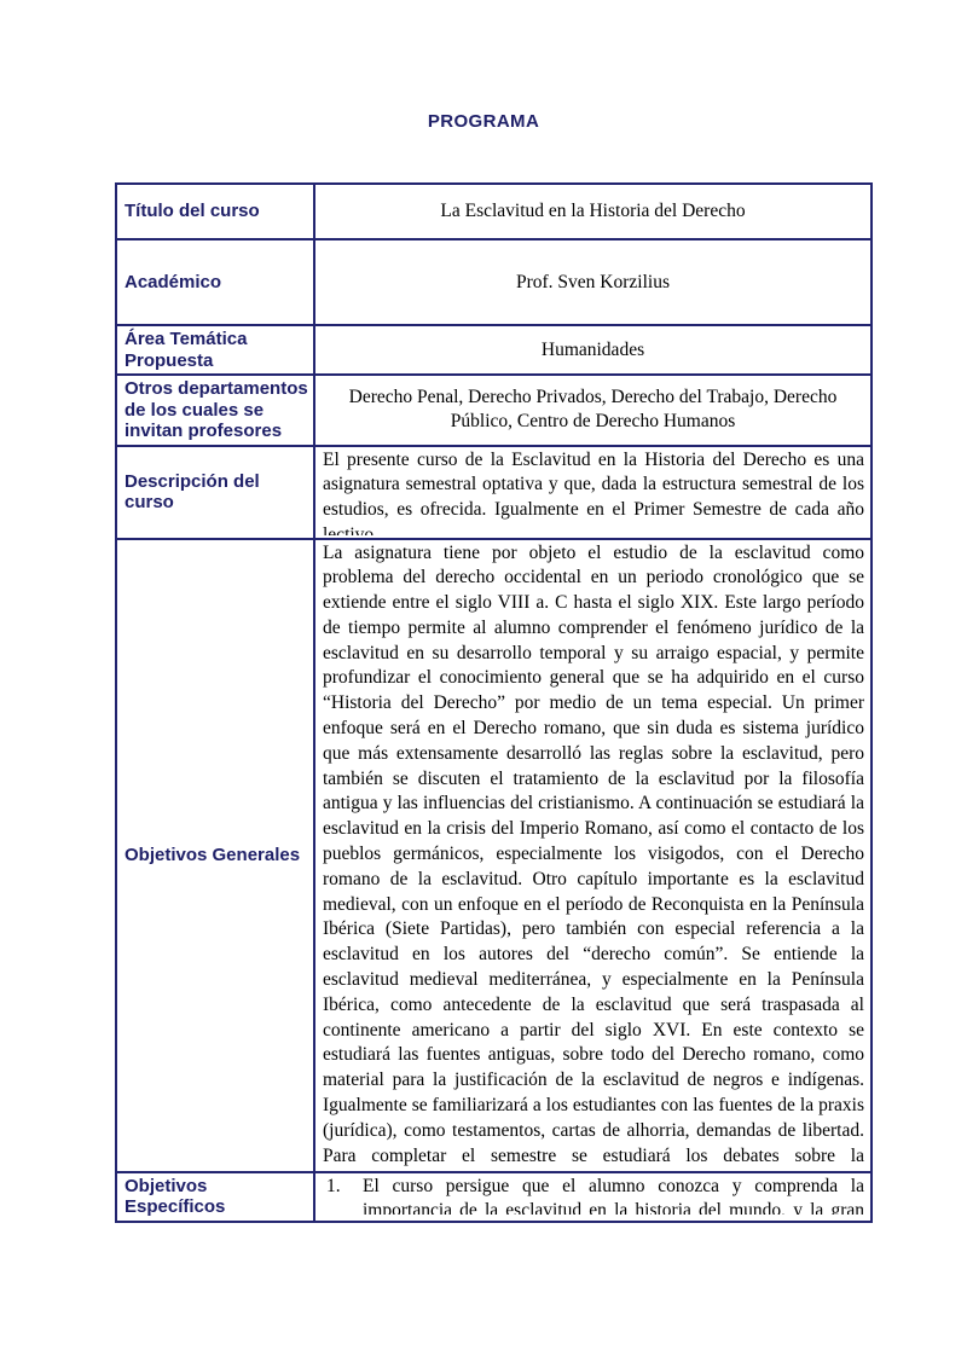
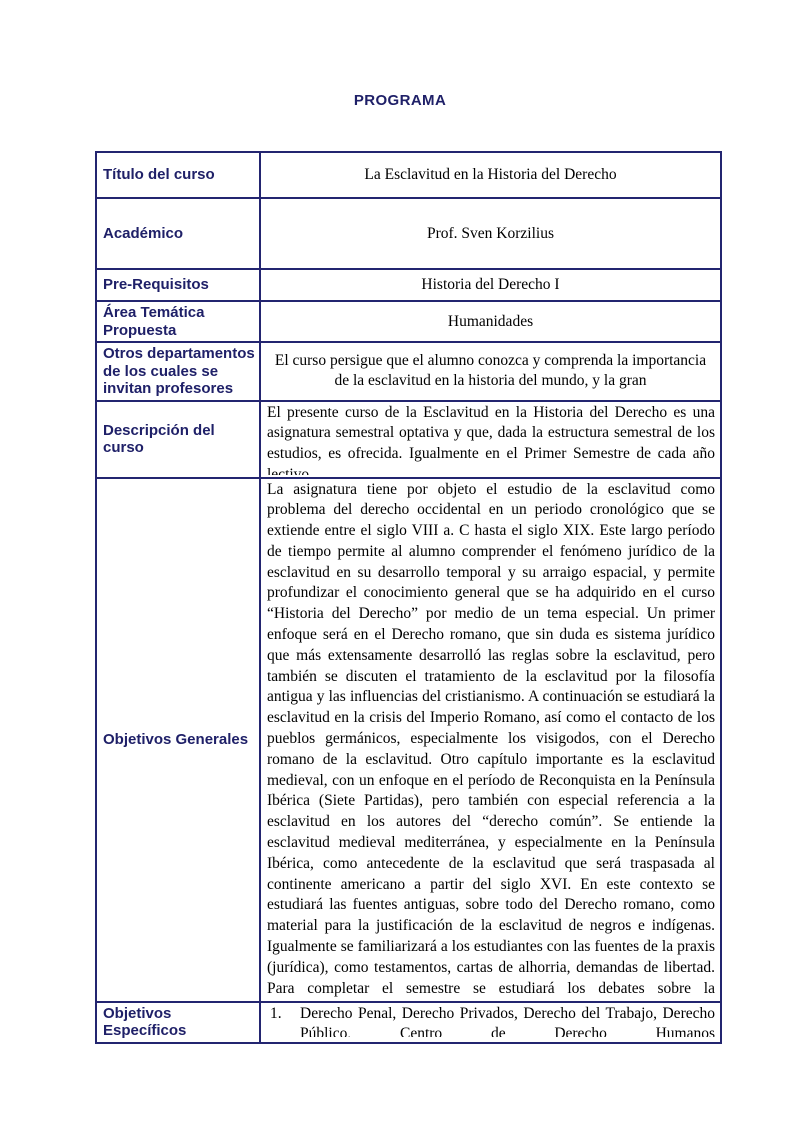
  PROGRAMA
  Título del curso	La Esclavitud en la Historia del Derecho
  Académico	Prof. Sven Korzilius
+ Pre-Requisitos	Historia del Derecho I
  Área Temática Propuesta	Humanidades
- Otros departamentos de los cuales se invitan profesores	Derecho Penal, Derecho Privados, Derecho del Trabajo, Derecho Público, Centro de Derecho Humanos
+ Otros departamentos de los cuales se invitan profesores	El curso persigue que el alumno conozca y comprenda la importancia de la esclavitud en la historia del mundo, y la gran
  Descripción del curso	El presente curso de la Esclavitud en la Historia del Derecho es una asignatura semestral optativa y que, dada la estructura semestral de los estudios, es ofrecida. Igualmente en el Primer Semestre de cada año lectivo.
  Objetivos Generales	La asignatura tiene por objeto el estudio de la esclavitud como problema del derecho occidental en un periodo cronológico que se extiende entre el siglo VIII a. C hasta el siglo XIX. Este largo período de tiempo permite al alumno comprender el fenómeno jurídico de la esclavitud en su desarrollo temporal y su arraigo espacial, y permite profundizar el conocimiento general que se ha adquirido en el curso “Historia del Derecho” por medio de un tema especial. Un primer enfoque será en el Derecho romano, que sin duda es sistema jurídico que más extensamente desarrolló las reglas sobre la esclavitud, pero también se discuten el tratamiento de la esclavitud por la filosofía antigua y las influencias del cristianismo. A continuación se estudiará la esclavitud en la crisis del Imperio Romano, así como el contacto de los pueblos germánicos, especialmente los visigodos, con el Derecho romano de la esclavitud. Otro capítulo importante es la esclavitud medieval, con un enfoque en el período de Reconquista en la Península Ibérica (Siete Partidas), pero también con especial referencia a la esclavitud en los autores del “derecho común”. Se entiende la esclavitud medieval mediterránea, y especialmente en la Península Ibérica, como antecedente de la esclavitud que será traspasada al continente americano a partir del siglo XVI. En este contexto se estudiará las fuentes antiguas, sobre todo del Derecho romano, como material para la justificación de la esclavitud de negros e indígenas. Igualmente se familiarizará a los estudiantes con las fuentes de la praxis (jurídica), como testamentos, cartas de alhorria, demandas de libertad. Para completar el semestre se estudiará los debates sobre la
- Objetivos Específicos	1. El curso persigue que el alumno conozca y comprenda la importancia de la esclavitud en la historia del mundo, y la gran
+ Objetivos Específicos	1. Derecho Penal, Derecho Privados, Derecho del Trabajo, Derecho Público, Centro de Derecho Humanos
